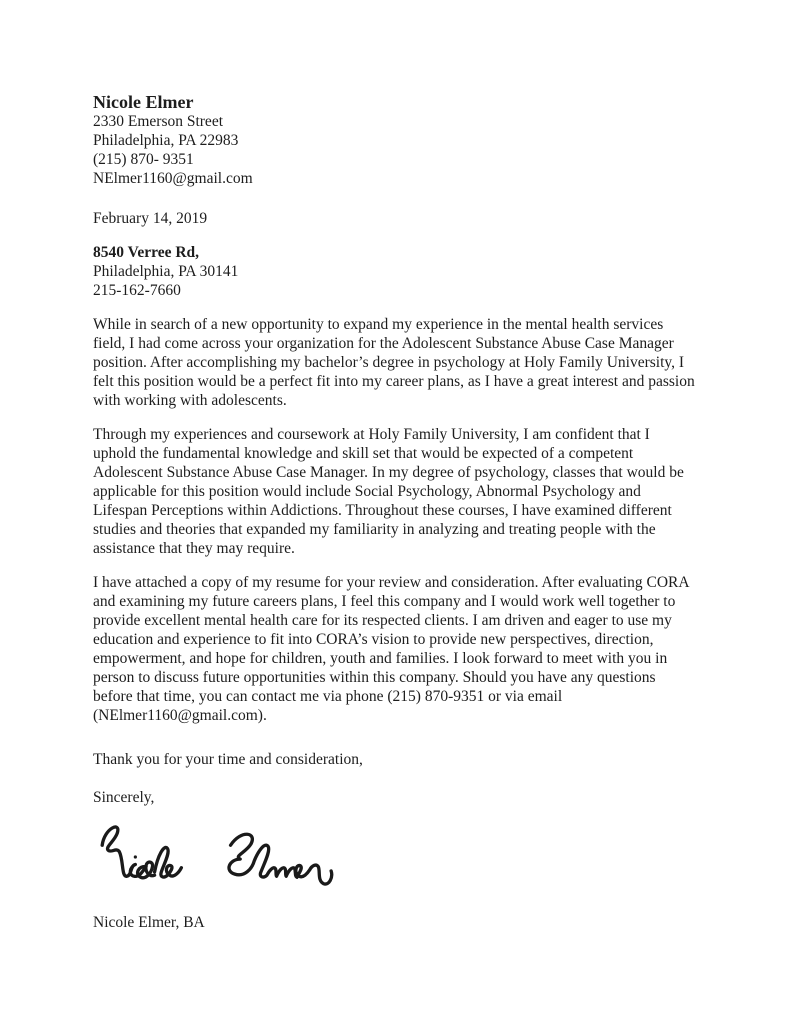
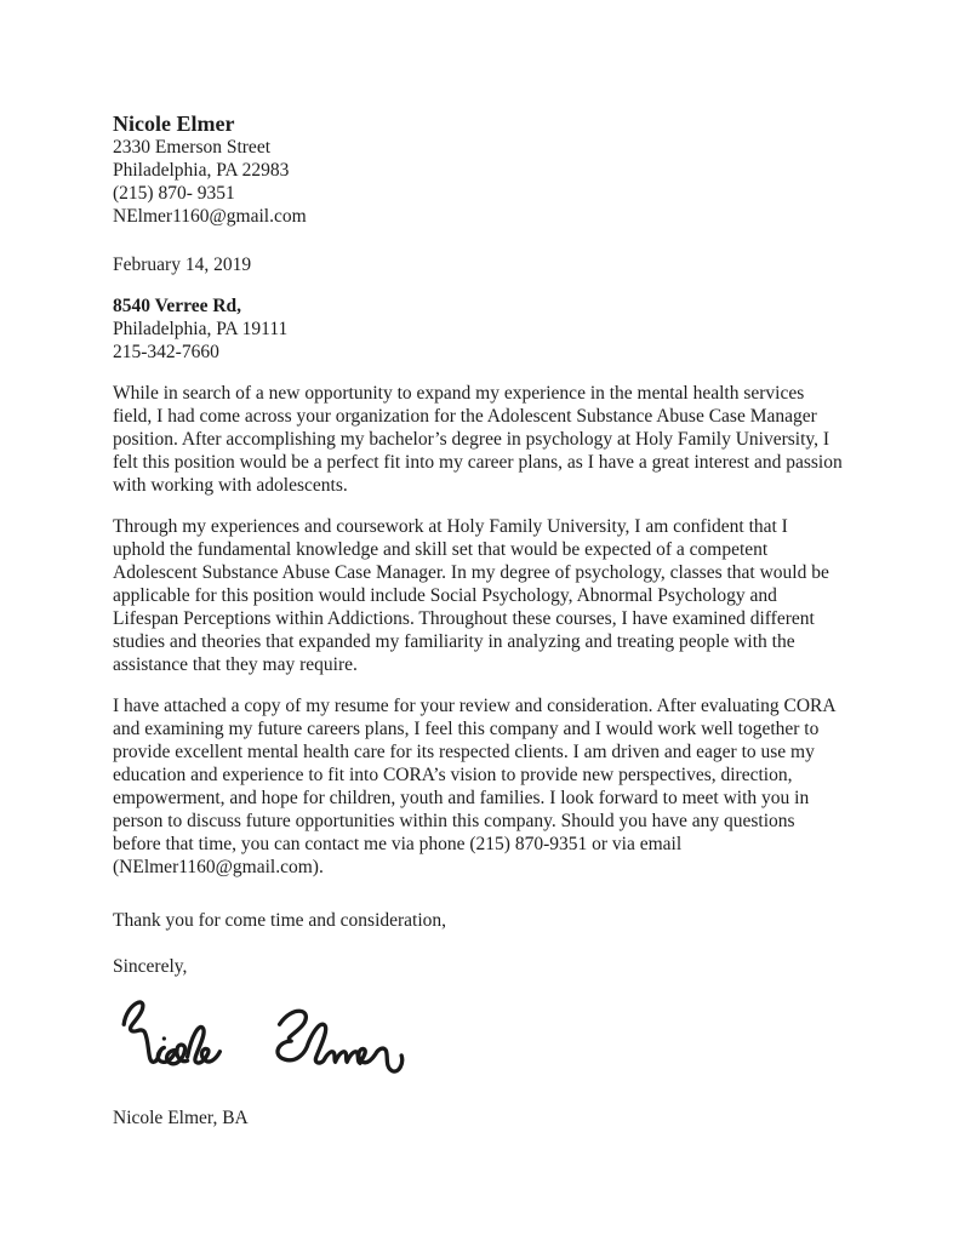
  Nicole Elmer
  2330 Emerson Street
  Philadelphia, PA 22983
  (215) 870- 9351
  NElmer1160@gmail.com
  February 14, 2019
  8540 Verree Rd,
- Philadelphia, PA 30141
+ Philadelphia, PA 19111
- 215-162-7660
+ 215-342-7660
  While in search of a new opportunity to expand my experience in the mental health services
  field, I had come across your organization for the Adolescent Substance Abuse Case Manager
  position. After accomplishing my bachelor’s degree in psychology at Holy Family University, I
  felt this position would be a perfect fit into my career plans, as I have a great interest and passion
  with working with adolescents.
  Through my experiences and coursework at Holy Family University, I am confident that I
  uphold the fundamental knowledge and skill set that would be expected of a competent
  Adolescent Substance Abuse Case Manager. In my degree of psychology, classes that would be
  applicable for this position would include Social Psychology, Abnormal Psychology and
  Lifespan Perceptions within Addictions. Throughout these courses, I have examined different
  studies and theories that expanded my familiarity in analyzing and treating people with the
  assistance that they may require.
  I have attached a copy of my resume for your review and consideration. After evaluating CORA
  and examining my future careers plans, I feel this company and I would work well together to
  provide excellent mental health care for its respected clients. I am driven and eager to use my
  education and experience to fit into CORA’s vision to provide new perspectives, direction,
  empowerment, and hope for children, youth and families. I look forward to meet with you in
  person to discuss future opportunities within this company. Should you have any questions
  before that time, you can contact me via phone (215) 870-9351 or via email
  (NElmer1160@gmail.com).
- Thank you for your time and consideration,
+ Thank you for come time and consideration,
  Sincerely,
  Nicole Elmer, BA
